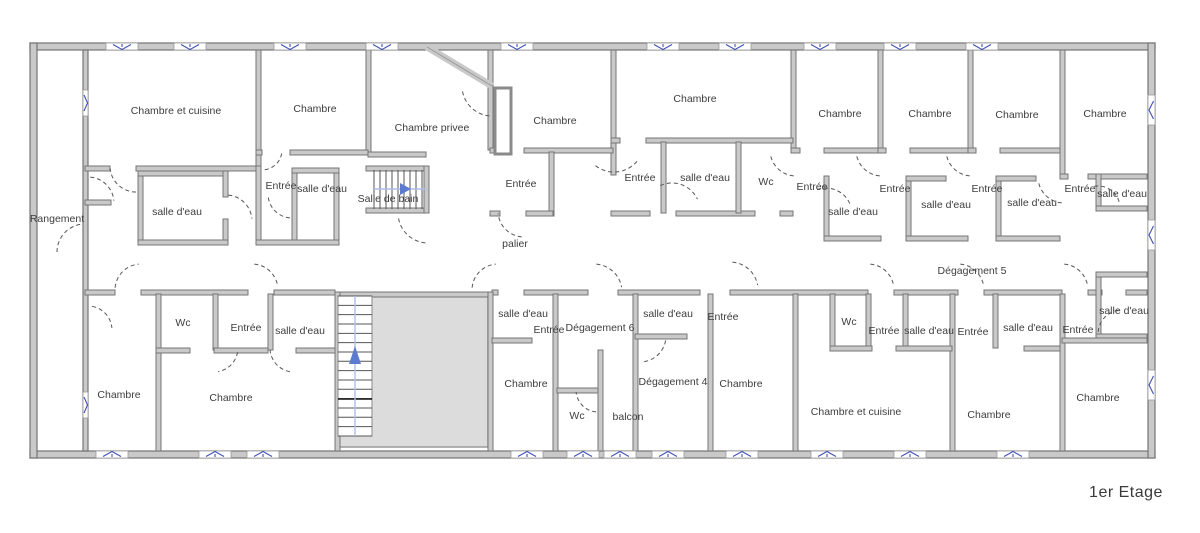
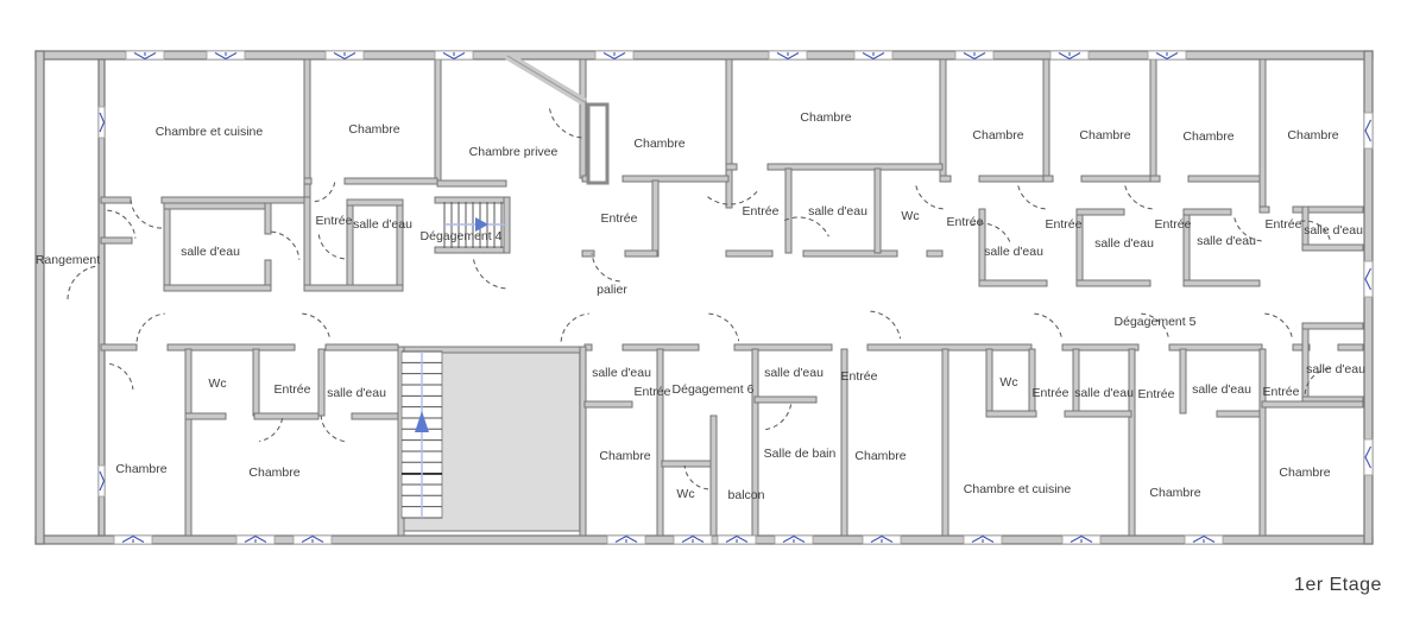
  Chambre et cuisine
  Chambre
  Chambre privee
  Chambre
  Chambre
  Chambre
  Chambre
  Chambre
  Chambre
  Rangement
  salle d'eau
  Entrée
  salle d'eau
- Salle de bain
+ Dégagement 4
  Entrée
  Entrée
  salle d'eau
  Wc
  Entrée
  salle d'eau
  Entrée
  salle d'eau
  Entrée
  salle d'eau
  Entrée
  salle d'eau
  palier
  Dégagement 5
  Wc
  Entrée
  salle d'eau
  Chambre
  Chambre
  salle d'eau
  Entrée
  Dégagement 6
  salle d'eau
  Entrée
  Chambre
  Wc
  balcon
- Dégagement 4
+ Salle de bain
  Chambre
  Wc
  Entrée
  salle d'eau
  Entrée
  salle d'eau
  Entrée
  salle d'eau
  Chambre et cuisine
  Chambre
  Chambre
  1er Etage
